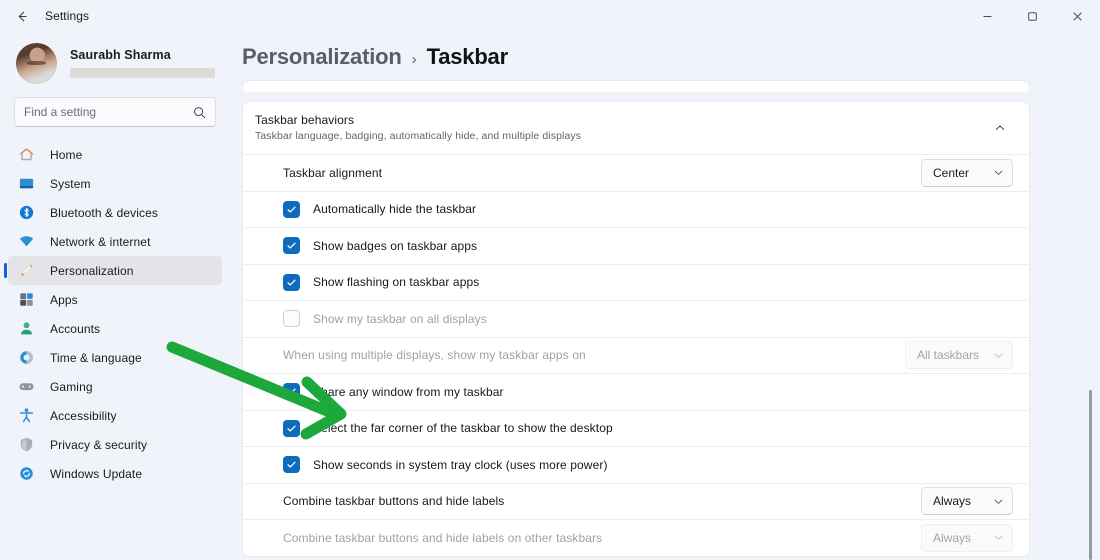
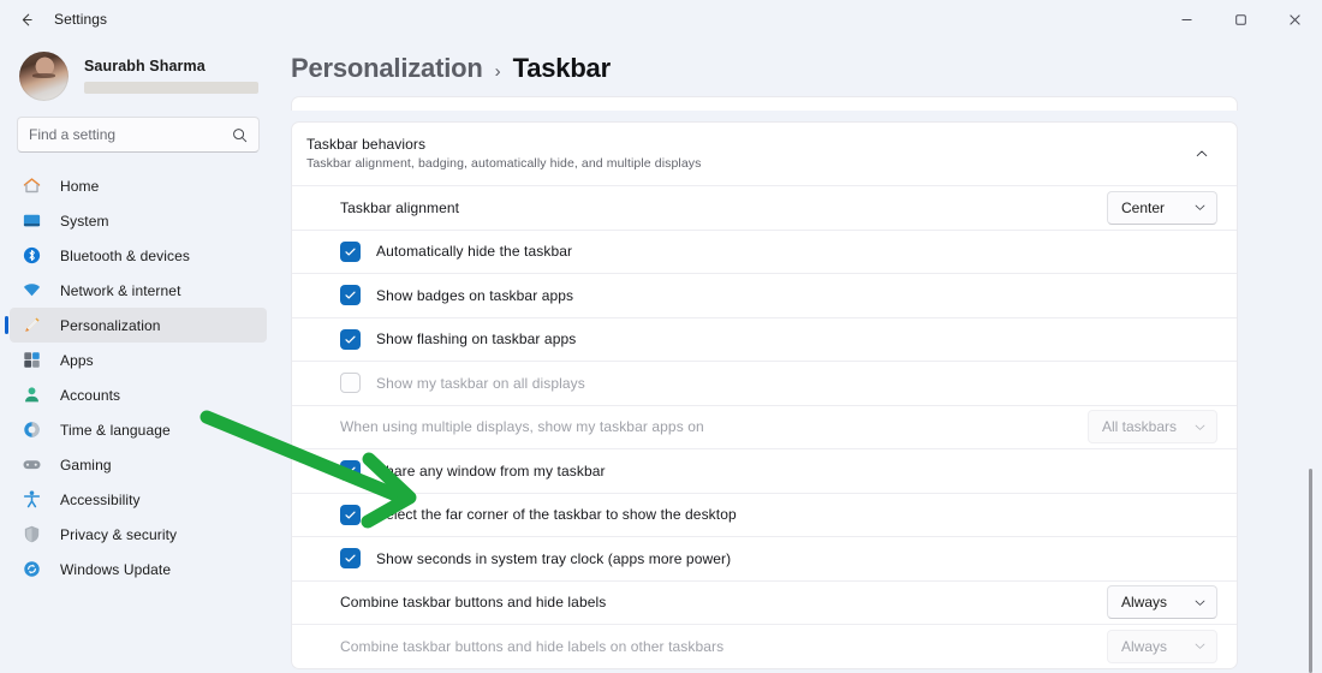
  Settings
  Saurabh Sharma
  Find a setting
  Home
  System
  Bluetooth & devices
  Network & internet
  Personalization
  Apps
  Accounts
  Time & language
  Gaming
  Accessibility
  Privacy & security
  Windows Update
  Personalization
  ›
  Taskbar
  Taskbar behaviors
- Taskbar language, badging, automatically hide, and multiple displays
+ Taskbar alignment, badging, automatically hide, and multiple displays
  Taskbar alignment
  Center
  Automatically hide the taskbar
  Show badges on taskbar apps
  Show flashing on taskbar apps
  Show my taskbar on all displays
  When using multiple displays, show my taskbar apps on
  All taskbars
  are any window from my taskbar
  lect the far corner of the taskbar to show the desktop
- Show seconds in system tray clock (uses more power)
+ Show seconds in system tray clock (apps more power)
  Combine taskbar buttons and hide labels
  Always
  Combine taskbar buttons and hide labels on other taskbars
  Always
